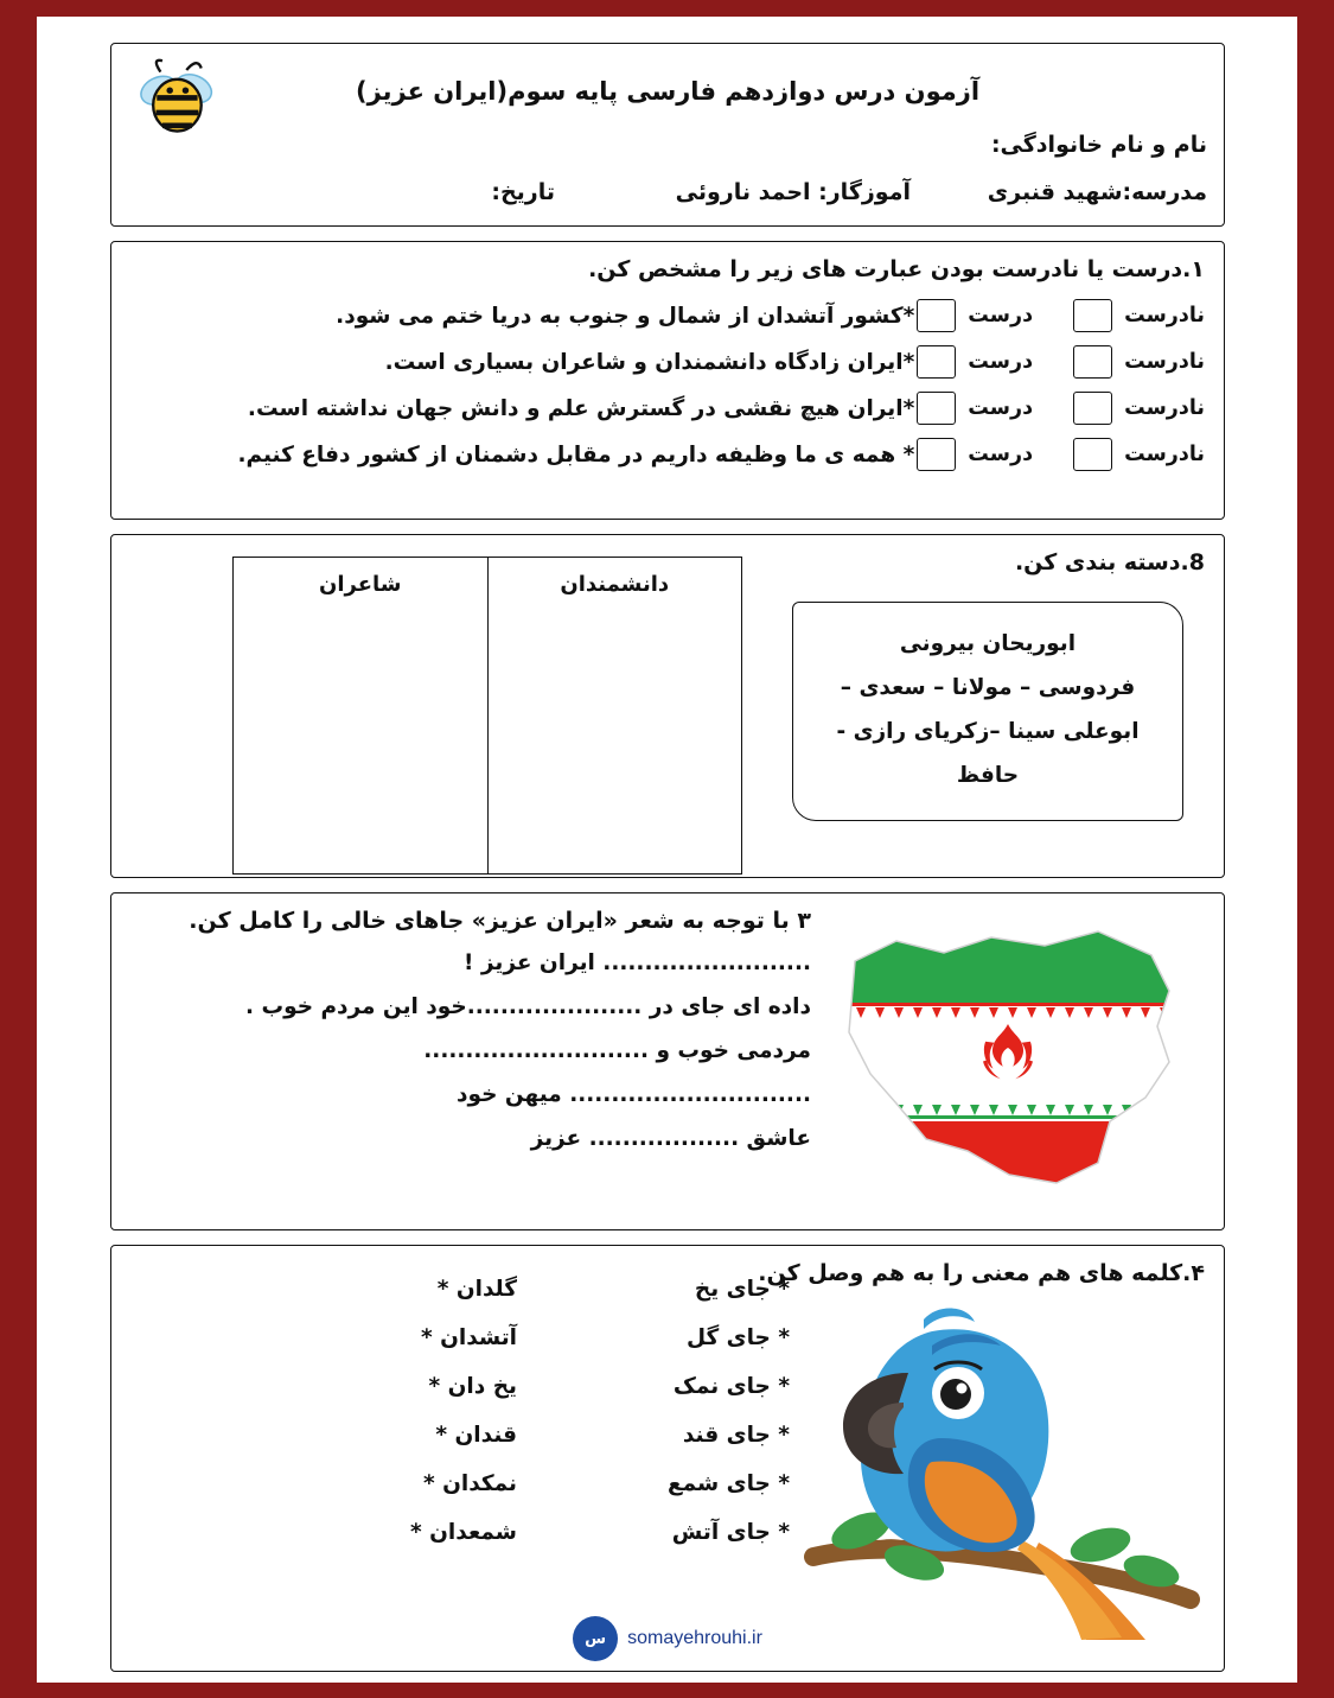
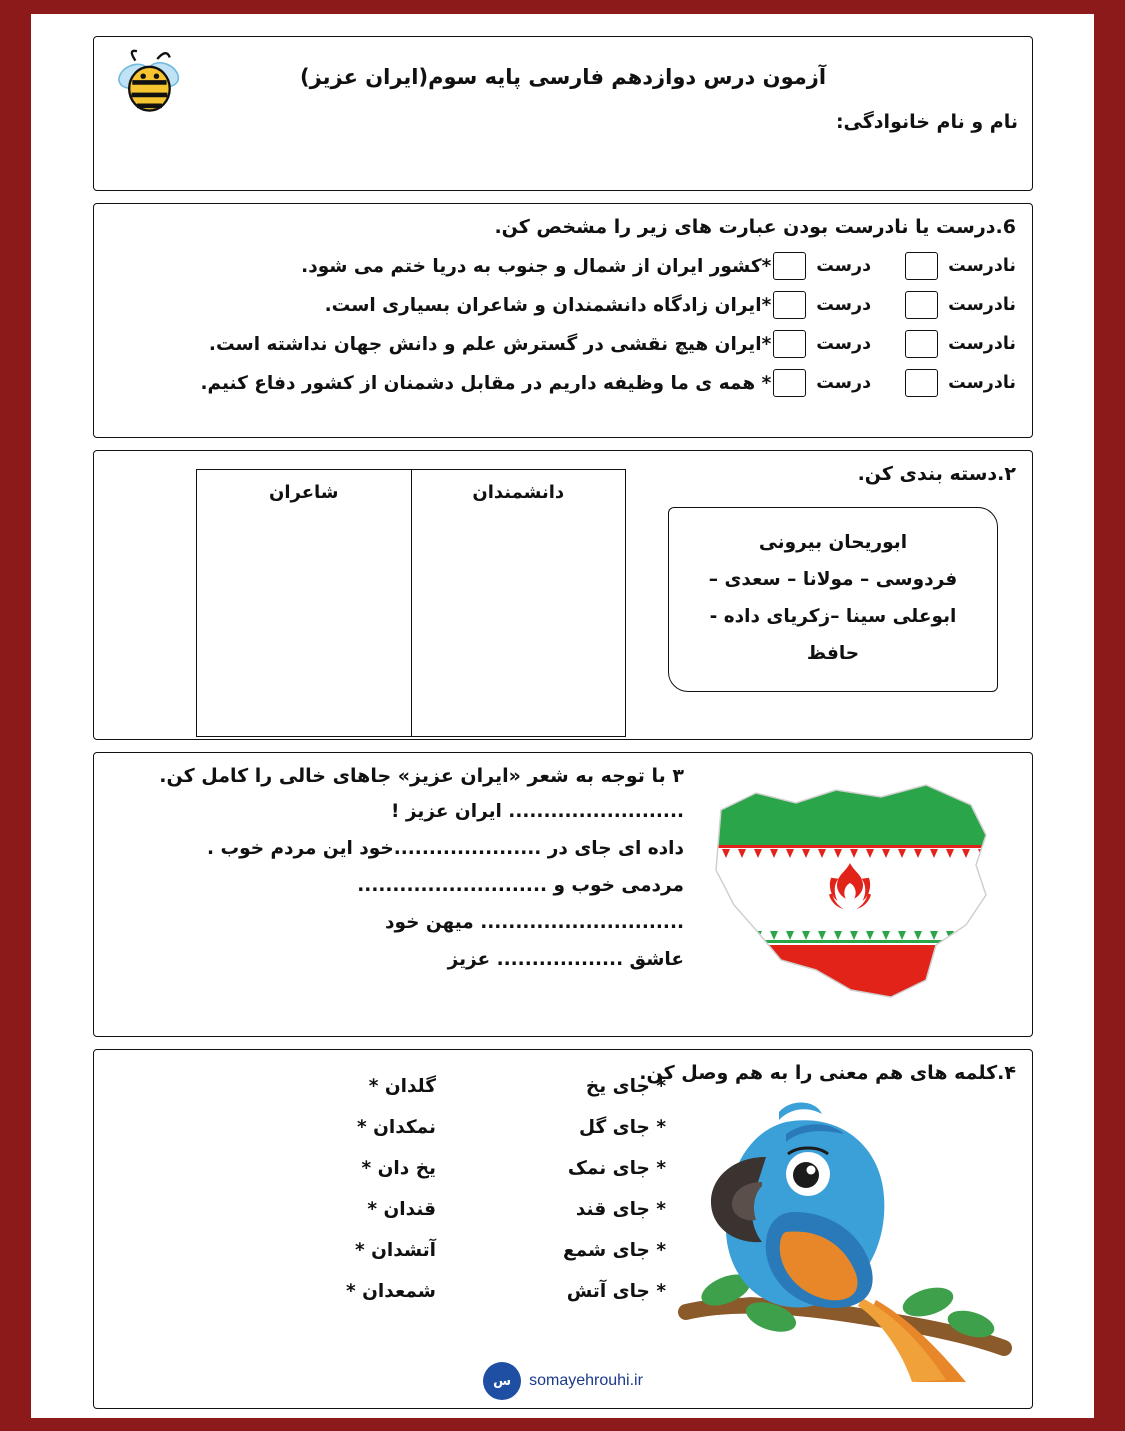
  آزمون درس دوازدهم فارسی پایه سوم(ایران عزیز)
  نام و نام خانوادگی:
- مدرسه:شهید قنبری
- آموزگار: احمد ناروئی
- تاریخ:
- ۱.درست یا نادرست بودن عبارت های زیر را مشخص کن.
+ 6.درست یا نادرست بودن عبارت های زیر را مشخص کن.
  نادرست
  درست
- *کشور آتشدان از شمال و جنوب به دریا ختم می شود.
+ *کشور ایران از شمال و جنوب به دریا ختم می شود.
  نادرست
  درست
  *ایران زادگاه دانشمندان و شاعران بسیاری است.
  نادرست
  درست
  *ایران هیچ نقشی در گسترش علم و دانش جهان نداشته است.
  نادرست
  درست
  * همه ی ما وظیفه داریم در مقابل دشمنان از کشور دفاع کنیم.
- 8.دسته بندی کن.
+ ۲.دسته بندی کن.
  ابوریحان بیرونی
  فردوسی – مولانا – سعدی –
- ابوعلی سینا –زکریای رازی -
+ ابوعلی سینا –زکریای داده -
  حافظ
  دانشمندان
  شاعران
  ۳ با توجه به شعر «ایران عزیز» جاهای خالی را کامل کن.
  ......................... ایران عزیز !
  داده ای جای در .....................خود این مردم خوب .
  مردمی خوب و ...........................
  ............................. میهن خود
  عاشق .................. عزیز
  * جای یخ
  * جای گل
  * جای نمک
  * جای قند
  * جای شمع
  * جای آتش
  ۴.کلمه های هم معنی را به هم وصل کن.
  گلدان *
- آتشدان *
+ نمکدان *
  یخ دان *
  قندان *
- نمکدان *
+ آتشدان *
  شمعدان *
  س
  somayehrouhi.ir
